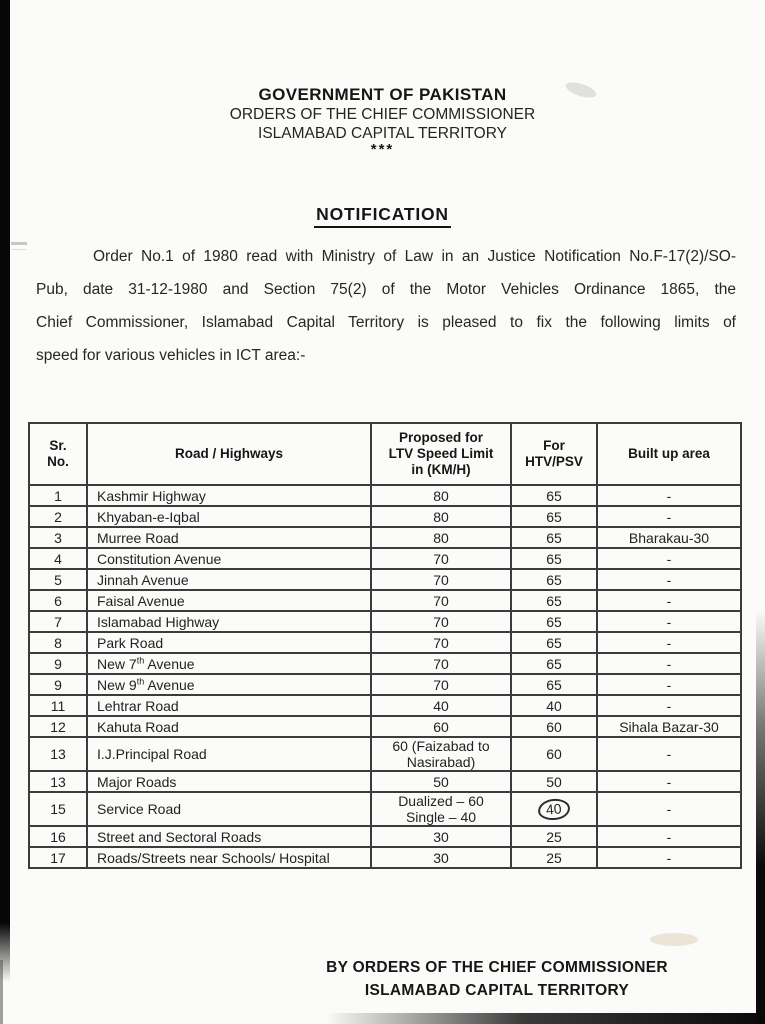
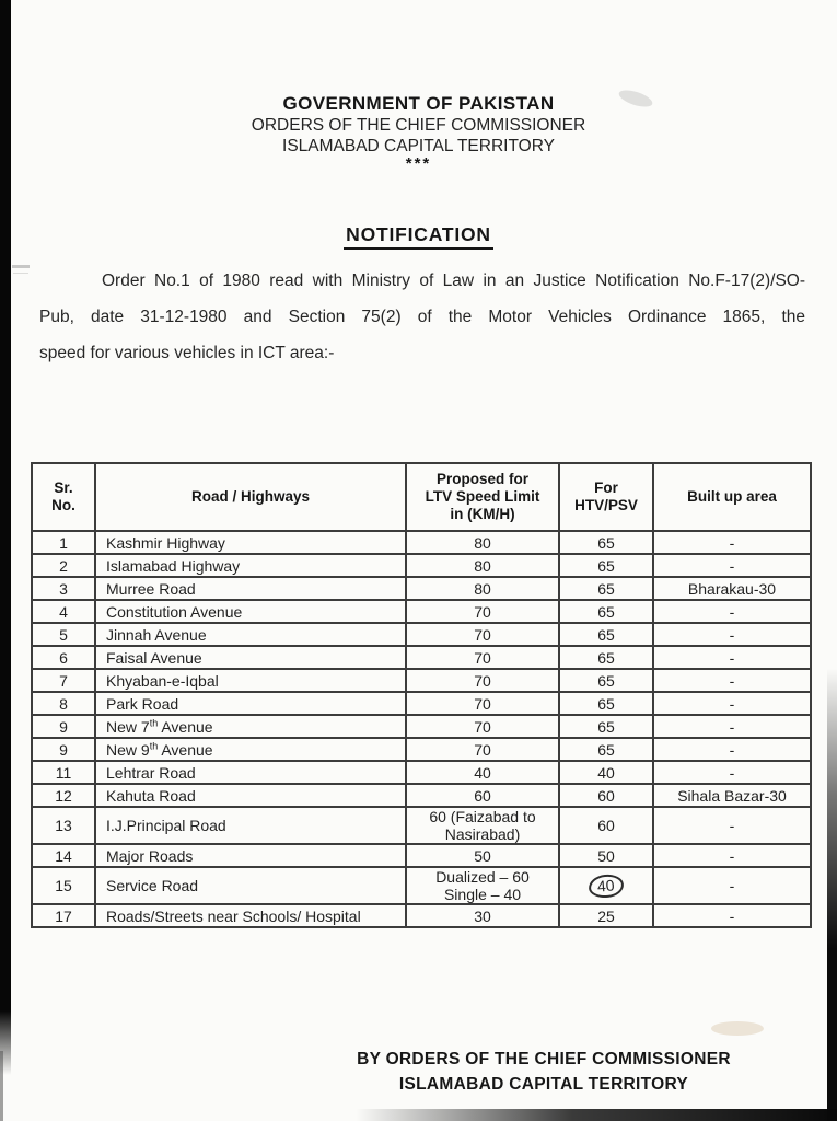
  GOVERNMENT OF PAKISTAN
  ORDERS OF THE CHIEF COMMISSIONER
  ISLAMABAD CAPITAL TERRITORY
  ***
  NOTIFICATION
  Order No.1 of 1980 read with Ministry of Law in an Justice Notification No.F-17(2)/SO-
  Pub, date 31-12-1980 and Section 75(2) of the Motor Vehicles Ordinance 1865, the
- Chief Commissioner, Islamabad Capital Territory is pleased to fix the following limits of
  speed for various vehicles in ICT area:-
  Sr. No.	Road / Highways	Proposed for LTV Speed Limit in (KM/H)	For HTV/PSV	Built up area
  1	Kashmir Highway	80	65	-
- 2	Khyaban-e-Iqbal	80	65	-
+ 2	Islamabad Highway	80	65	-
  3	Murree Road	80	65	Bharakau-30
  4	Constitution Avenue	70	65	-
  5	Jinnah Avenue	70	65	-
  6	Faisal Avenue	70	65	-
- 7	Islamabad Highway	70	65	-
+ 7	Khyaban-e-Iqbal	70	65	-
  8	Park Road	70	65	-
  9	New 7th Avenue	70	65	-
  9	New 9th Avenue	70	65	-
  11	Lehtrar Road	40	40	-
  12	Kahuta Road	60	60	Sihala Bazar-30
  13	I.J.Principal Road	60 (Faizabad to Nasirabad)	60	-
- 13	Major Roads	50	50	-
+ 14	Major Roads	50	50	-
- 16	Street and Sectoral Roads	30	25	-
  17	Roads/Streets near Schools/ Hospital	30	25	-
  BY ORDERS OF THE CHIEF COMMISSIONER
  ISLAMABAD CAPITAL TERRITORY
